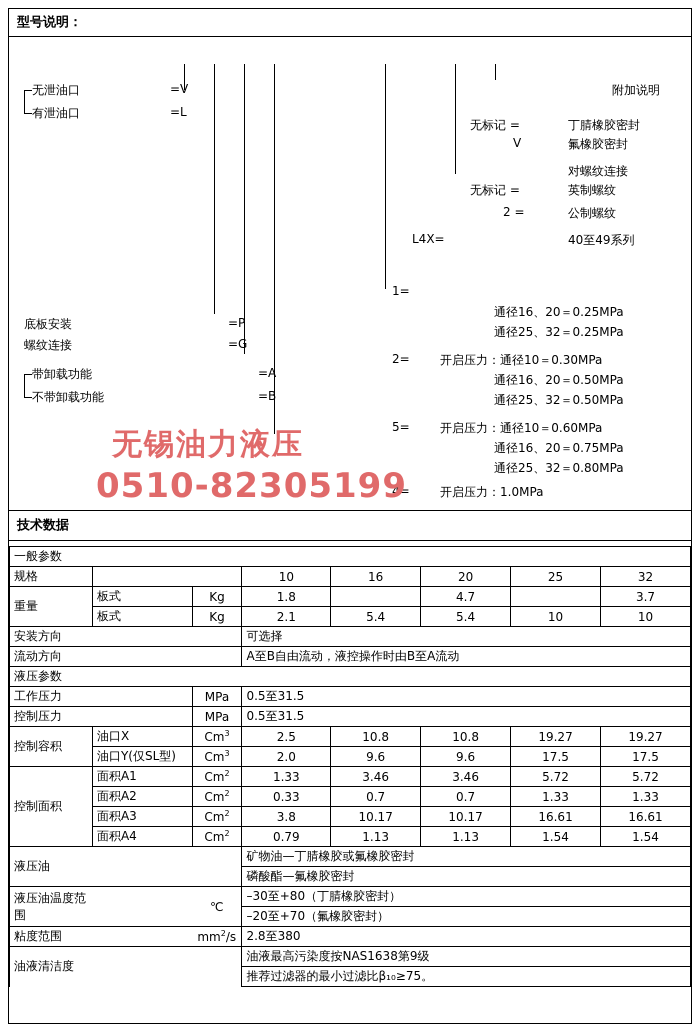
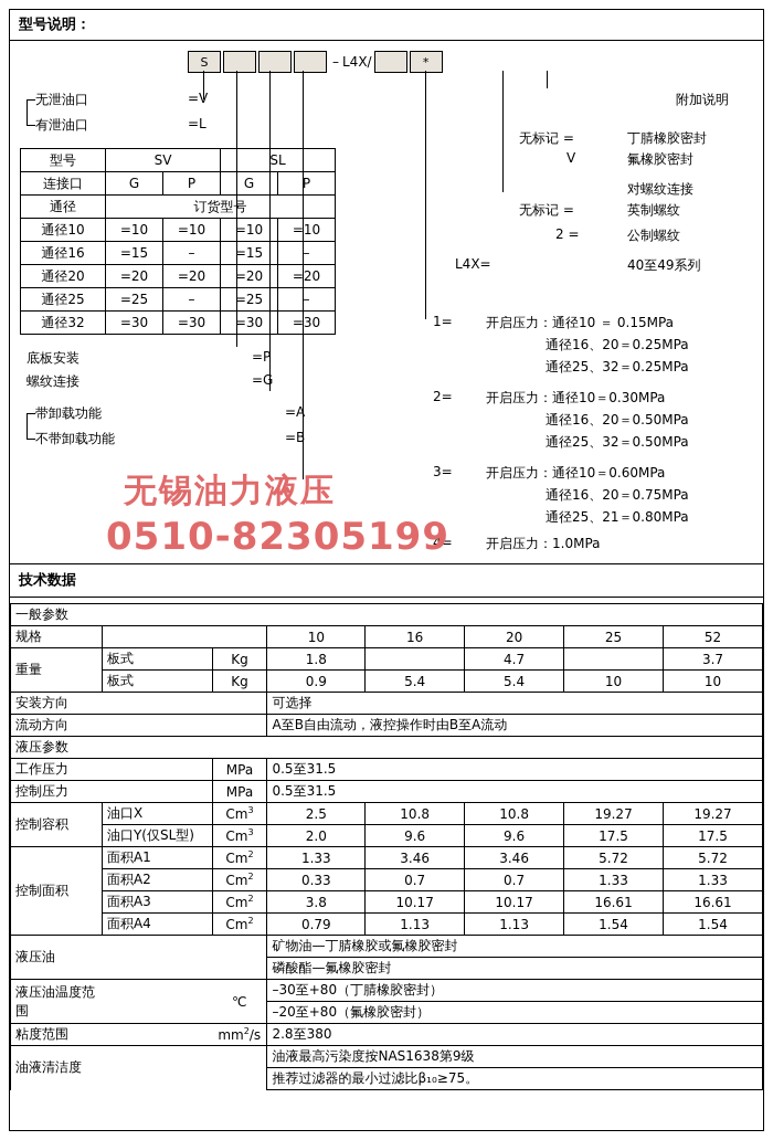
  型号说明：
+ S
+ –
+ L4X/
+ *
  无泄油口
  =V
  有泄油口
  =L
  底板安装
  =P
  螺纹连接
  =G
  带卸载功能
  =A
  不带卸载功能
  =B
  附加说明
  无标记 =
  丁腈橡胶密封
  V
  氟橡胶密封
  对螺纹连接
  无标记 =
  英制螺纹
  2 =
  公制螺纹
  L4X=
  40至49系列
  1=
+ 开启压力：通径10 ＝ 0.15MPa
  通径16、20＝0.25MPa
  通径25、32＝0.25MPa
  2=
  开启压力：通径10＝0.30MPa
  通径16、20＝0.50MPa
  通径25、32＝0.50MPa
- 5=
+ 3=
  开启压力：通径10＝0.60MPa
  通径16、20＝0.75MPa
- 通径25、32＝0.80MPa
+ 通径25、21＝0.80MPa
  4=
  开启压力：1.0MPa
+ 型号	SV	SL
+ 连接口	G	P	G	P
+ 通径	订货型号
+ 通径10	=10	=10	=10	=10
+ 通径16	=15	–	=15	–
+ 通径20	=20	=20	=20	=20
+ 通径25	=25	–	=25	–
+ 通径32	=30	=30	=30	=30
  无锡油力液压
  0510-82305199
  技术数据
  一般参数
- 规格			10	16	20	25	32
+ 规格			10	16	20	25	52
  重量	板式	Kg	1.8		4.7		3.7
- 板式	Kg	2.1	5.4	5.4	10	10
+ 板式	Kg	0.9	5.4	5.4	10	10
  安装方向	可选择
  流动方向	A至B自由流动，液控操作时由B至A流动
  液压参数
  工作压力		MPa	0.5至31.5
  控制压力		MPa	0.5至31.5
  控制容积	油口X	Cm3	2.5	10.8	10.8	19.27	19.27
  油口Y(仅SL型)	Cm3	2.0	9.6	9.6	17.5	17.5
  控制面积	面积A1	Cm2	1.33	3.46	3.46	5.72	5.72
  面积A2	Cm2	0.33	0.7	0.7	1.33	1.33
  面积A3	Cm2	3.8	10.17	10.17	16.61	16.61
  面积A4	Cm2	0.79	1.13	1.13	1.54	1.54
  液压油	矿物油—丁腈橡胶或氟橡胶密封
  磷酸酯—氟橡胶密封
  液压油温度范围		℃	–30至+80（丁腈橡胶密封）
- –20至+70（氟橡胶密封）
+ –20至+80（氟橡胶密封）
  粘度范围		mm2/s	2.8至380
  油液清洁度	油液最高污染度按NAS1638第9级
  推荐过滤器的最小过滤比β₁₀≥75。
